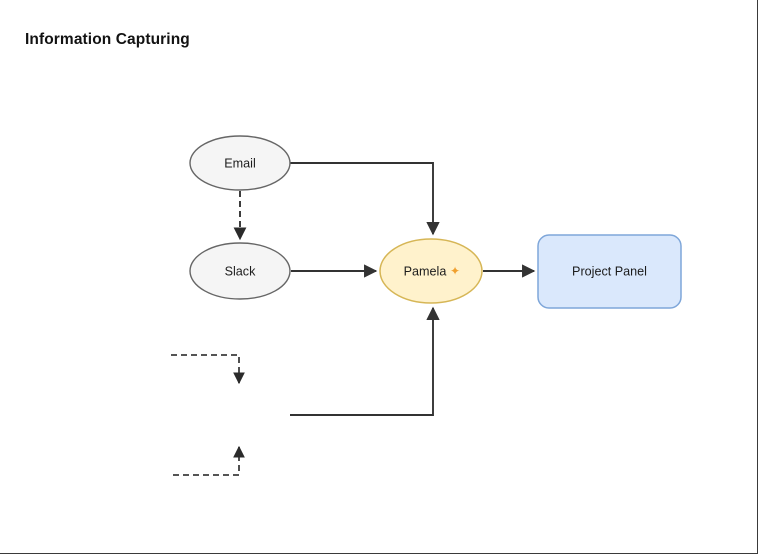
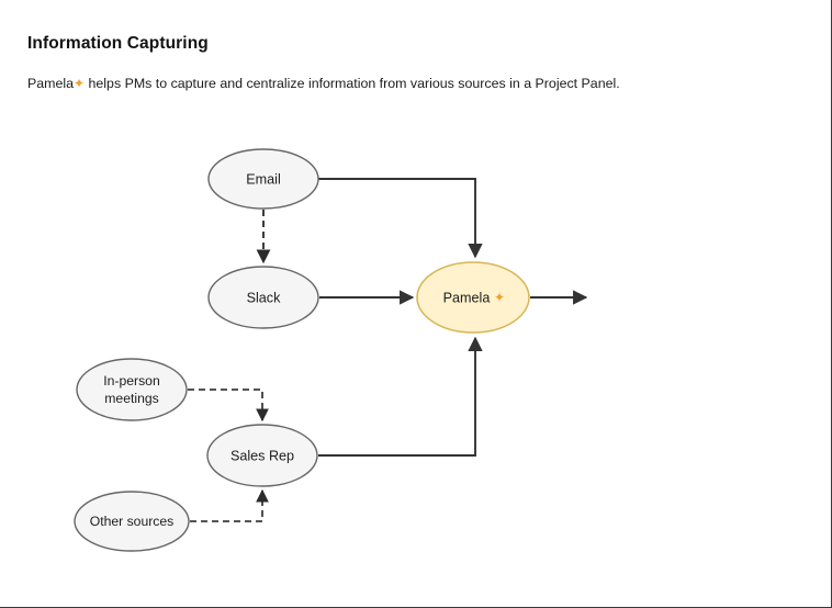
  Information Capturing
+ Pamela✦ helps PMs to capture and centralize information from various sources in a Project Panel.
  Email
  Slack
+ In-person
+ meetings
+ Other sources
+ Sales Rep
  Pamela
  ✦
- Project Panel
